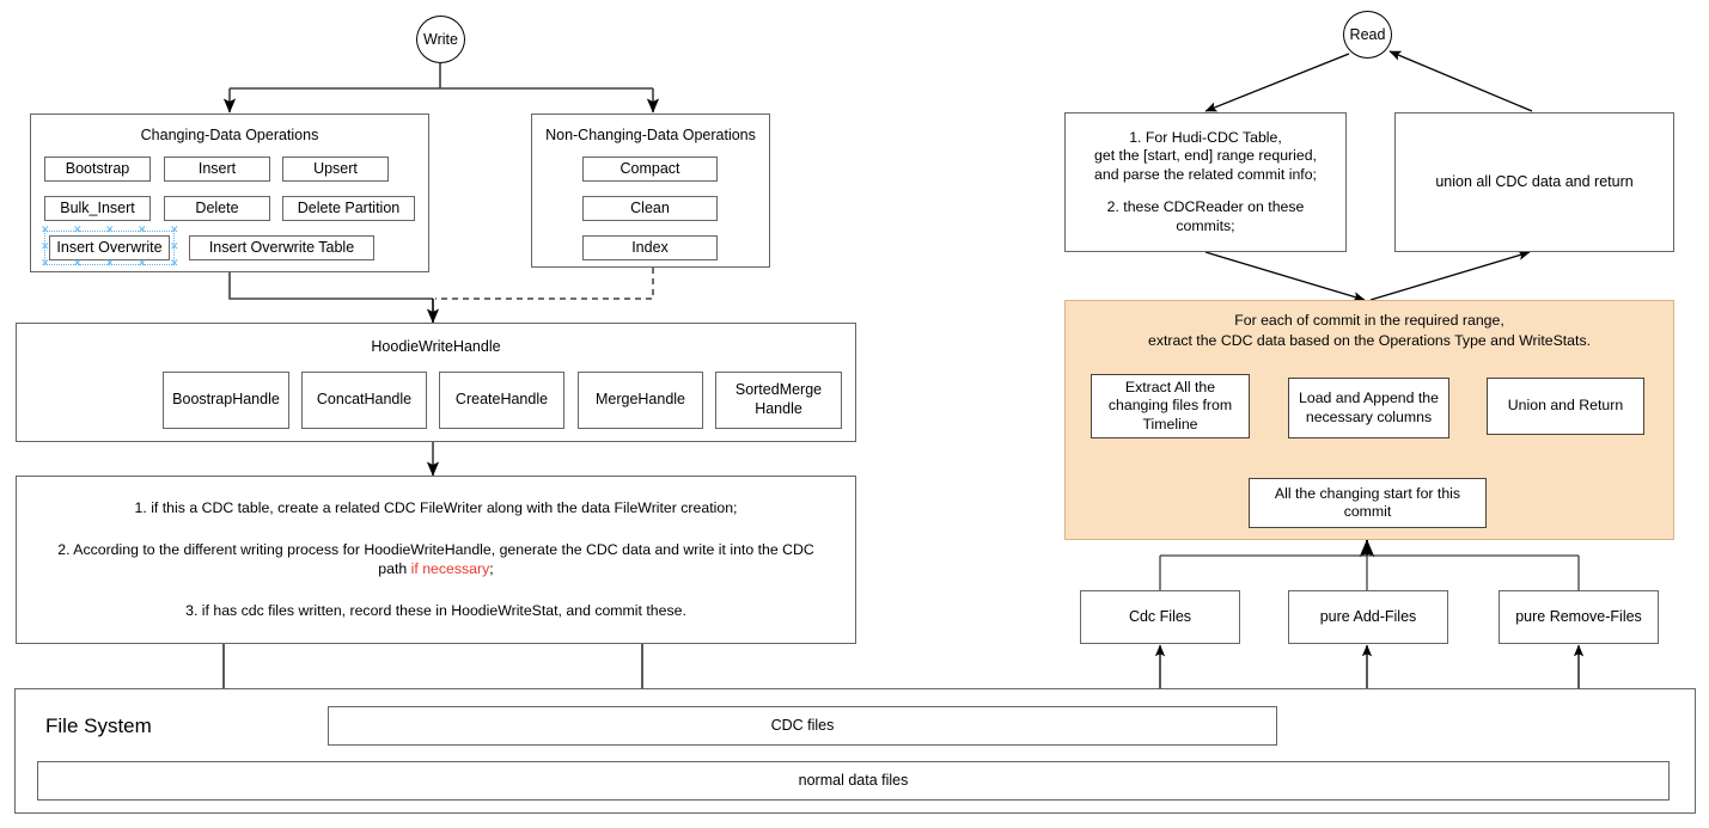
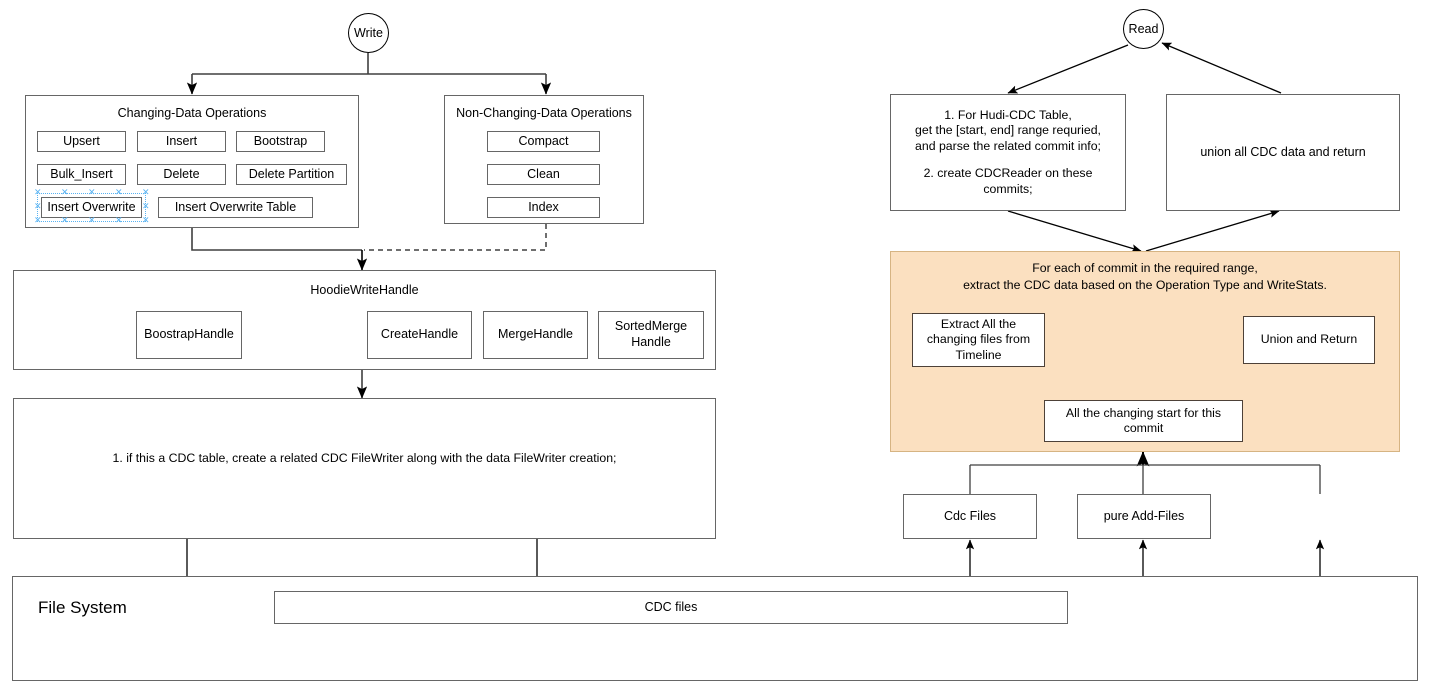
  Write
  Changing-Data Operations
- Bootstrap
+ Upsert
  Insert
- Upsert
+ Bootstrap
  Bulk_Insert
  Delete
  Delete Partition
  Insert Overwrite
  ✕
  ✕
  ✕
  ✕
  ✕
  ✕
  ✕
  ✕
  ✕
  ✕
  ✕
  ✕
  Insert Overwrite Table
  Non-Changing-Data Operations
  Compact
  Clean
  Index
  HoodieWriteHandle
  BoostrapHandle
- ConcatHandle
  CreateHandle
  MergeHandle
  SortedMerge
  Handle
  1. if this a CDC table, create a related CDC FileWriter along with the data FileWriter creation;
- 2. According to the different writing process for HoodieWriteHandle, generate the CDC data and write it into the CDC
- path if necessary;
- 3. if has cdc files written, record these in HoodieWriteStat, and commit these.
  File System
  CDC files
- normal data files
  Read
  1. For Hudi-CDC Table,
  get the [start, end] range requried,
  and parse the related commit info;
- 2. these CDCReader on these
+ 2. create CDCReader on these
  commits;
  union all CDC data and return
  For each of commit in the required range,
- extract the CDC data based on the Operations Type and WriteStats.
+ extract the CDC data based on the Operation Type and WriteStats.
  Extract All the
  changing files from
  Timeline
- Load and Append the
- necessary columns
  Union and Return
  All the changing start for this
  commit
  Cdc Files
  pure Add-Files
- pure Remove-Files
